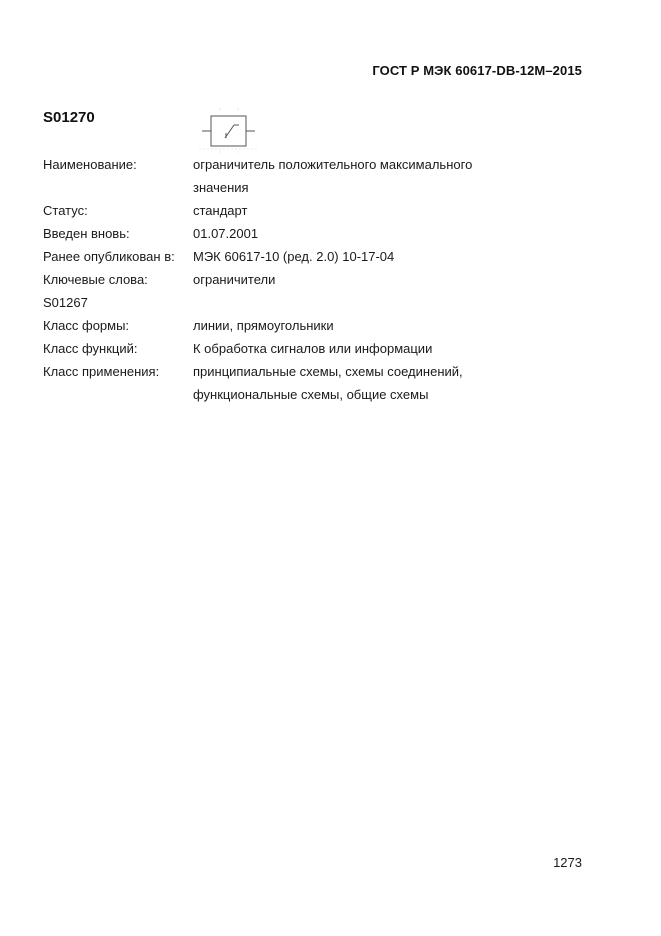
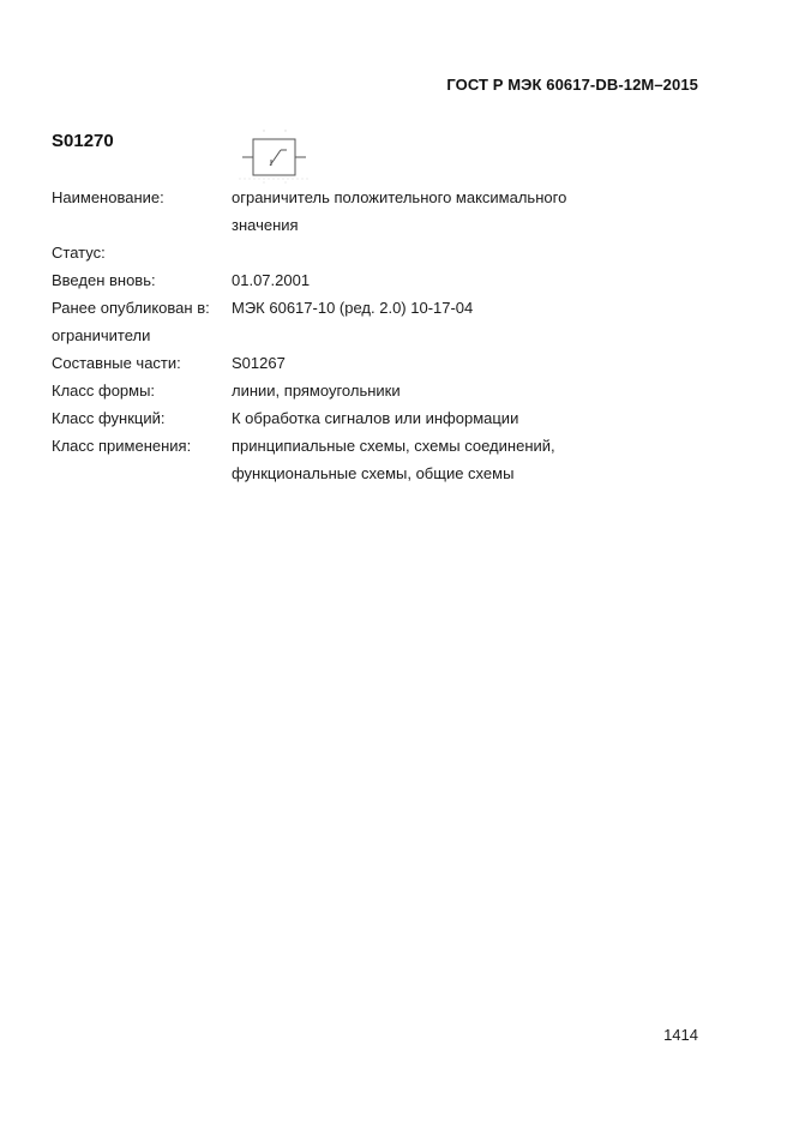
  ГОСТ Р МЭК 60617-DB-12M–2015
  S01270
  Наименование:
  ограничитель положительного максимального
  значения
  Статус:
- стандарт
  Введен вновь:
  01.07.2001
  Ранее опубликован в:
  МЭК 60617-10 (ред. 2.0) 10-17-04
- Ключевые слова:
  ограничители
+ Составные части:
  S01267
  Класс формы:
  линии, прямоугольники
  Класс функций:
  К обработка сигналов или информации
  Класс применения:
  принципиальные схемы, схемы соединений,
  функциональные схемы, общие схемы
- 1273
+ 1414
